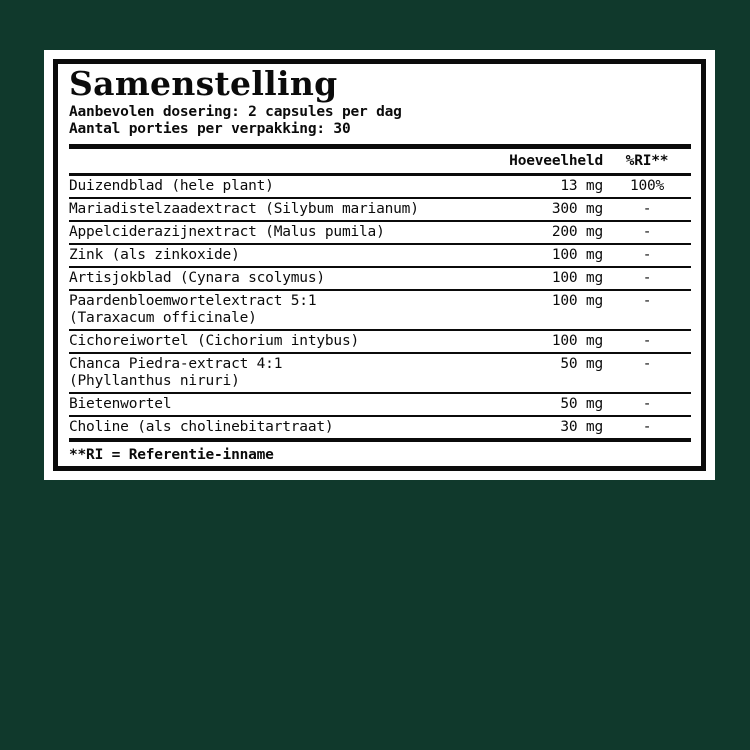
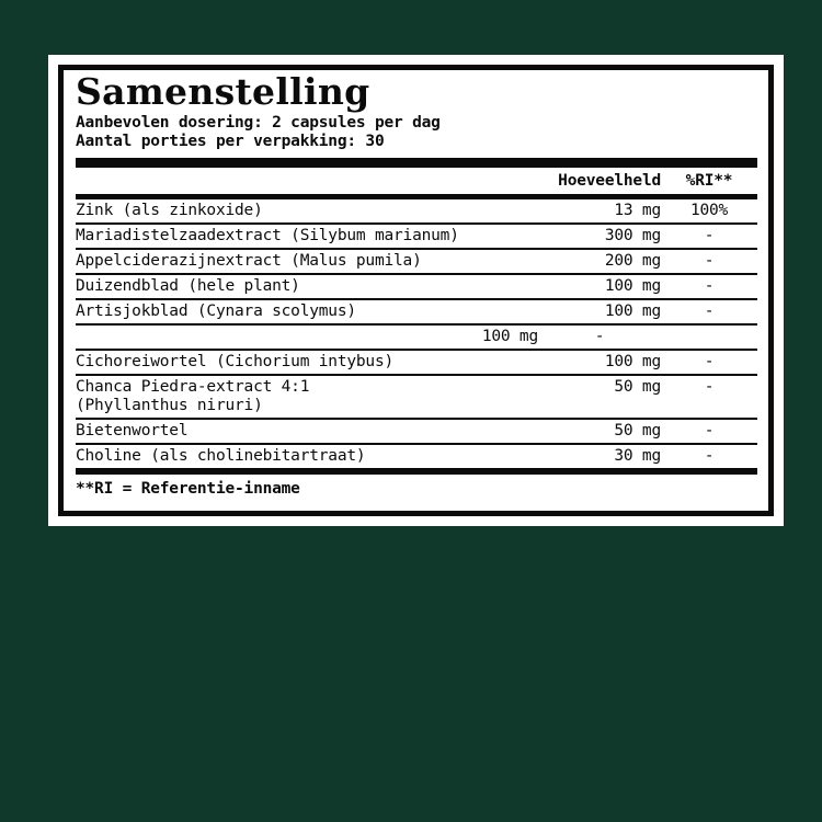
  Samenstelling
  Aanbevolen dosering: 2 capsules per dag
  Aantal porties per verpakking: 30
  Hoeveelheld
  %RI**
- Duizendblad (hele plant)
+ Zink (als zinkoxide)
  13 mg
  100%
  Mariadistelzaadextract (Silybum marianum)
  300 mg
  -
  Appelciderazijnextract (Malus pumila)
  200 mg
  -
- Zink (als zinkoxide)
+ Duizendblad (hele plant)
  100 mg
  -
  Artisjokblad (Cynara scolymus)
  100 mg
  -
- Paardenbloemwortelextract 5:1
- (Taraxacum officinale)
  100 mg
  -
  Cichoreiwortel (Cichorium intybus)
  100 mg
  -
  Chanca Piedra-extract 4:1
  (Phyllanthus niruri)
  50 mg
  -
  Bietenwortel
  50 mg
  -
  Choline (als cholinebitartraat)
  30 mg
  -
  **RI = Referentie-inname
